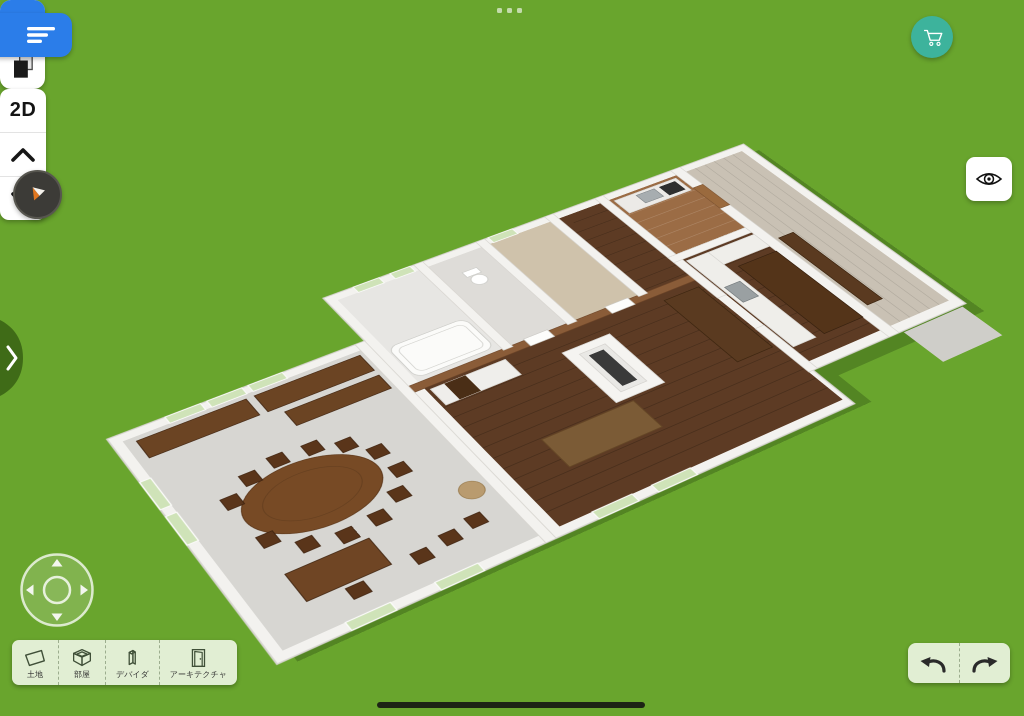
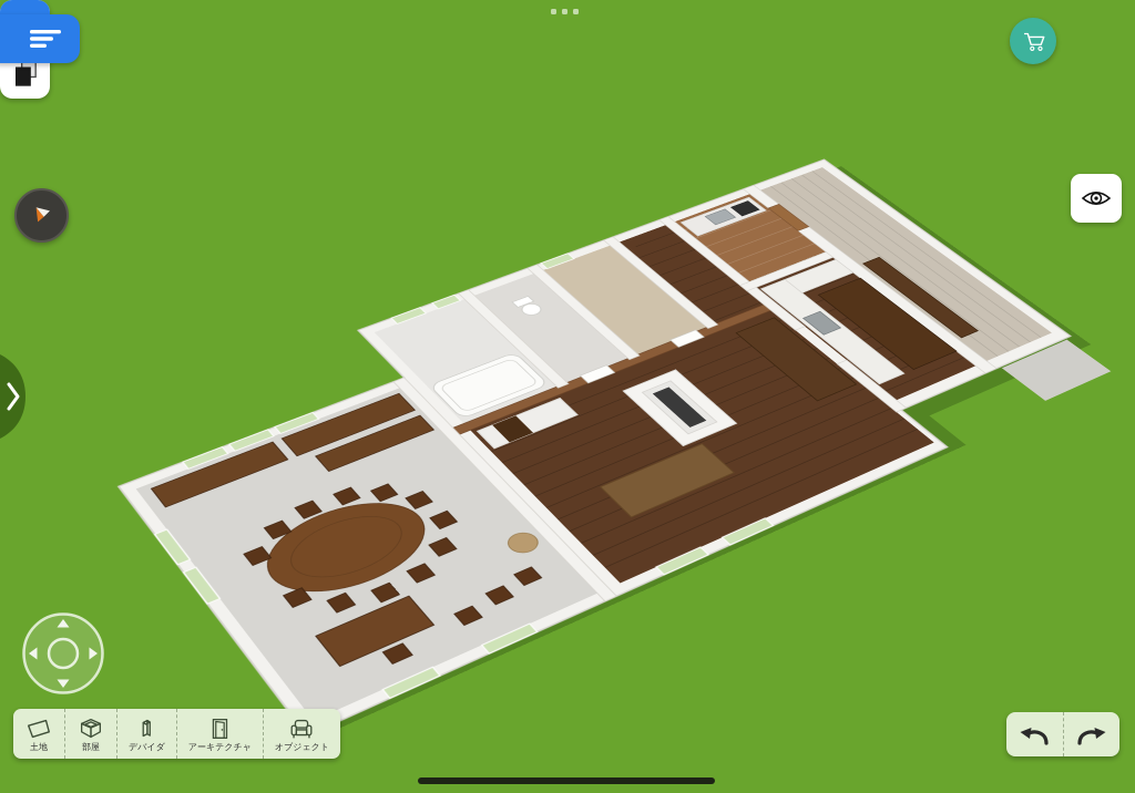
- 2D
  土地
  部屋
  デバイダ
  アーキテクチャ
+ オブジェクト
